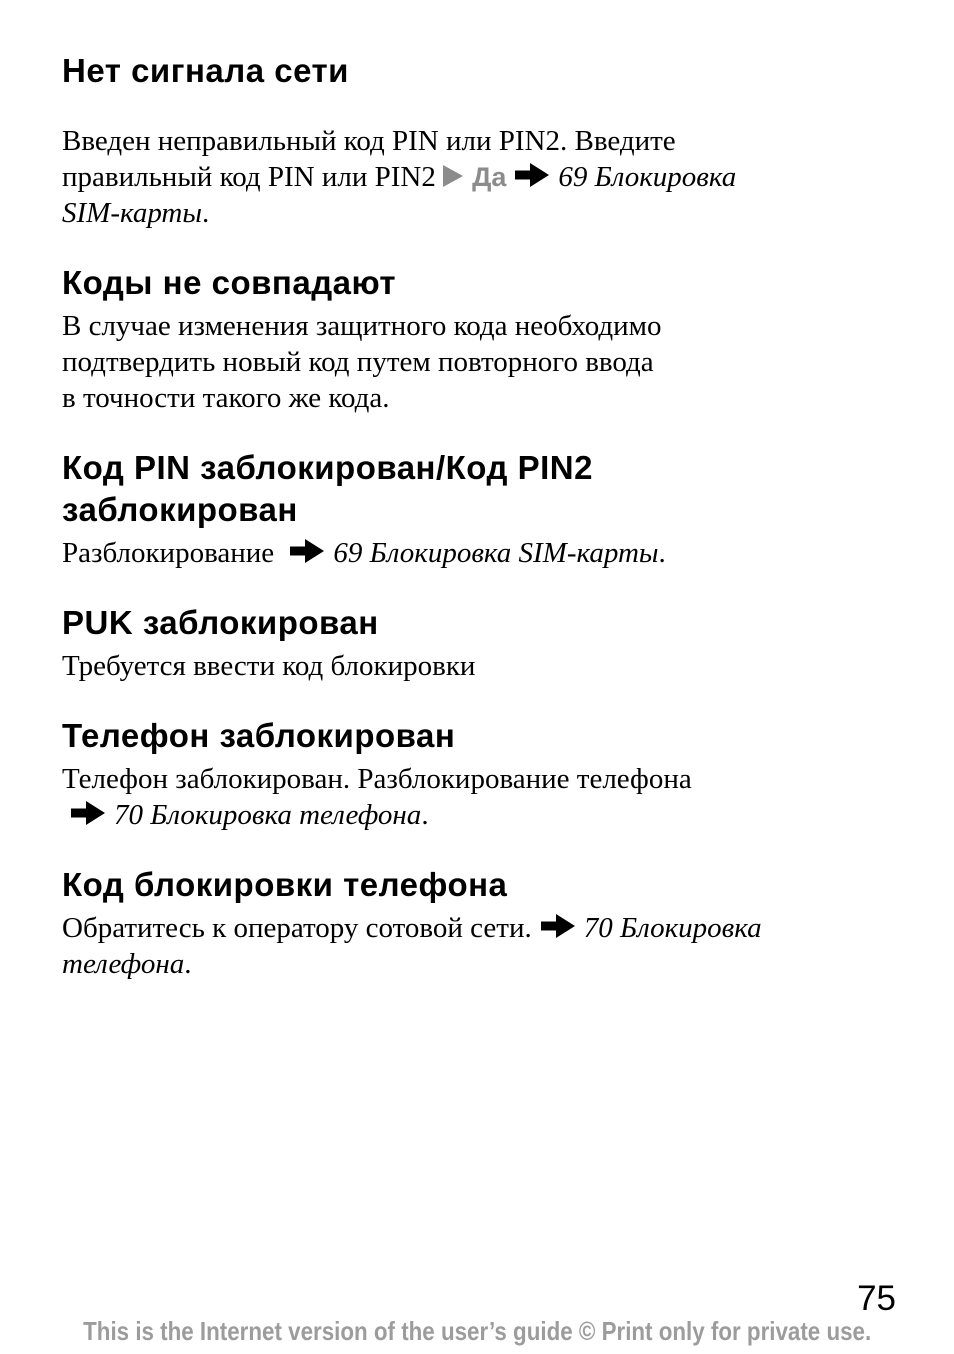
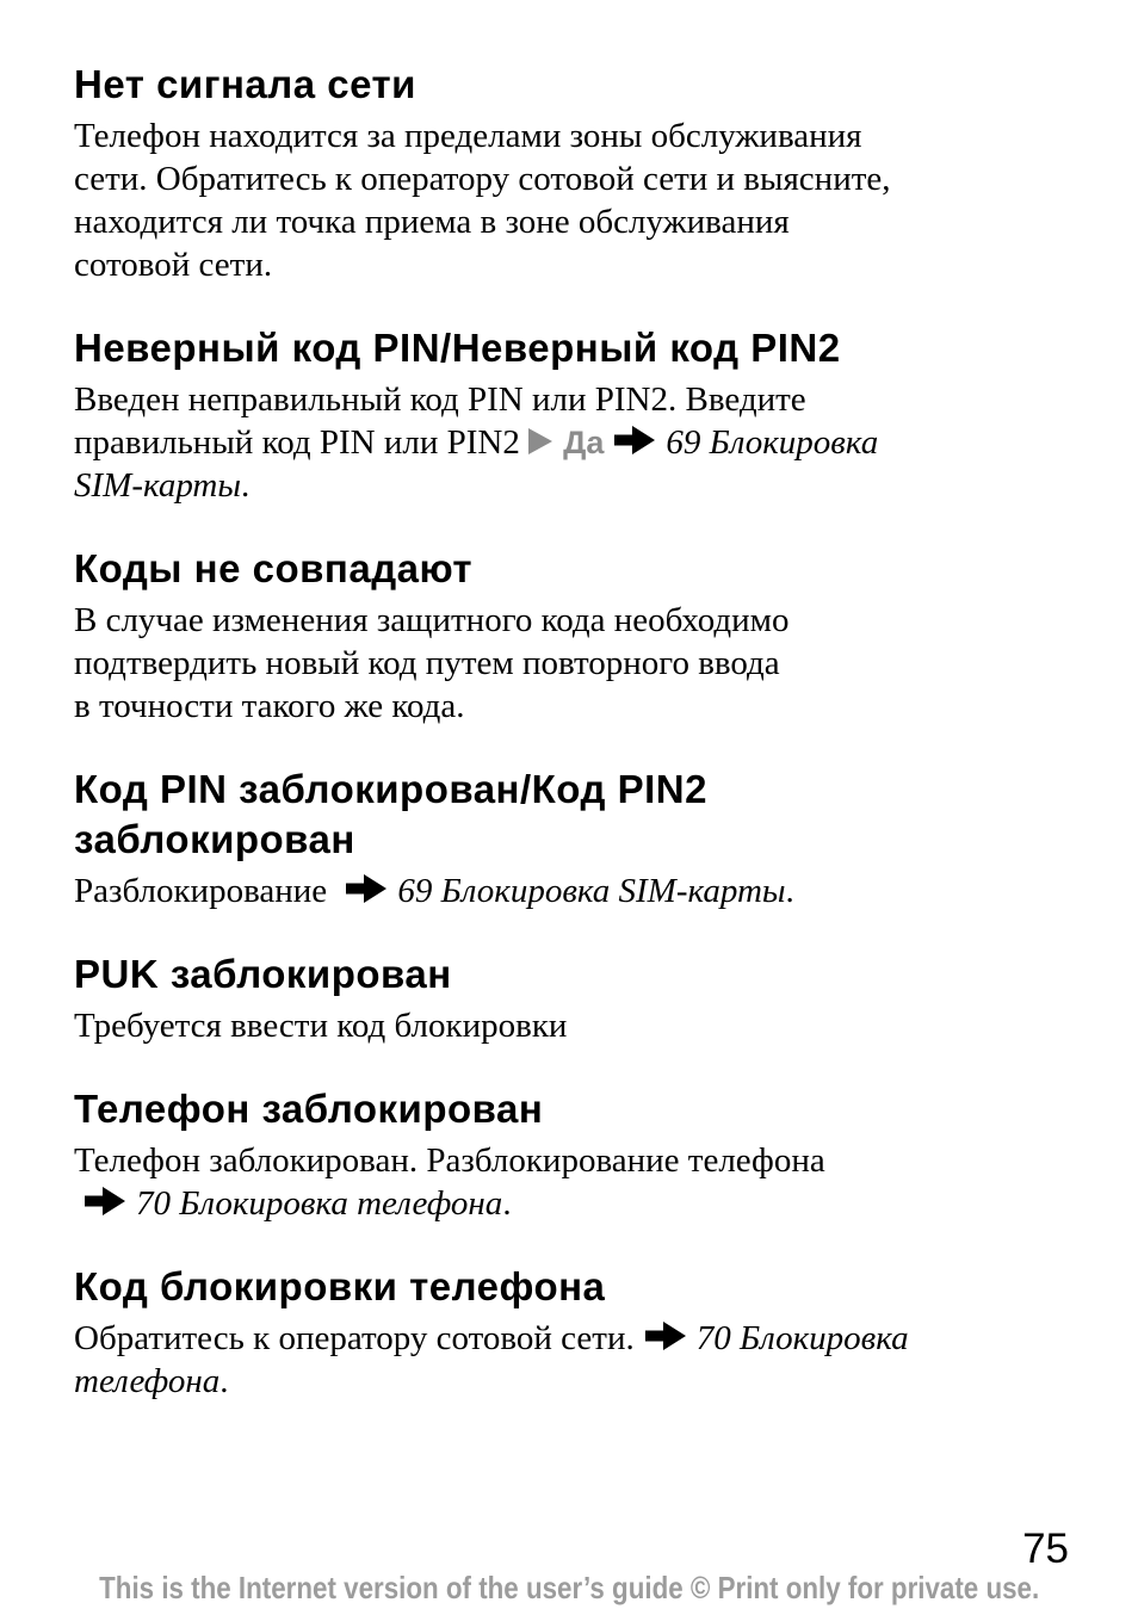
  Нет сигнала сети
+ Телефон находится за пределами зоны обслуживания
+ сети. Обратитесь к оператору сотовой сети и выясните,
+ находится ли точка приема в зоне обслуживания
+ сотовой сети.
+ Неверный код PIN/Неверный код PIN2
  Введен неправильный код PIN или PIN2. Введите
  правильный код PIN или PIN2 Да 69 Блокировка
  SIM-карты.
  Коды не совпадают
  В случае изменения защитного кода необходимо
  подтвердить новый код путем повторного ввода
  в точности такого же кода.
  Код PIN заблокирован/Код PIN2
  заблокирован
  Разблокирование 69 Блокировка SIM-карты.
  PUK заблокирован
  Требуется ввести код блокировки
  Телефон заблокирован
  Телефон заблокирован. Разблокирование телефона
  70 Блокировка телефона.
  Код блокировки телефона
  Обратитесь к оператору сотовой сети. 70 Блокировка
  телефона.
  75
  This is the Internet version of the user’s guide © Print only for private use.
